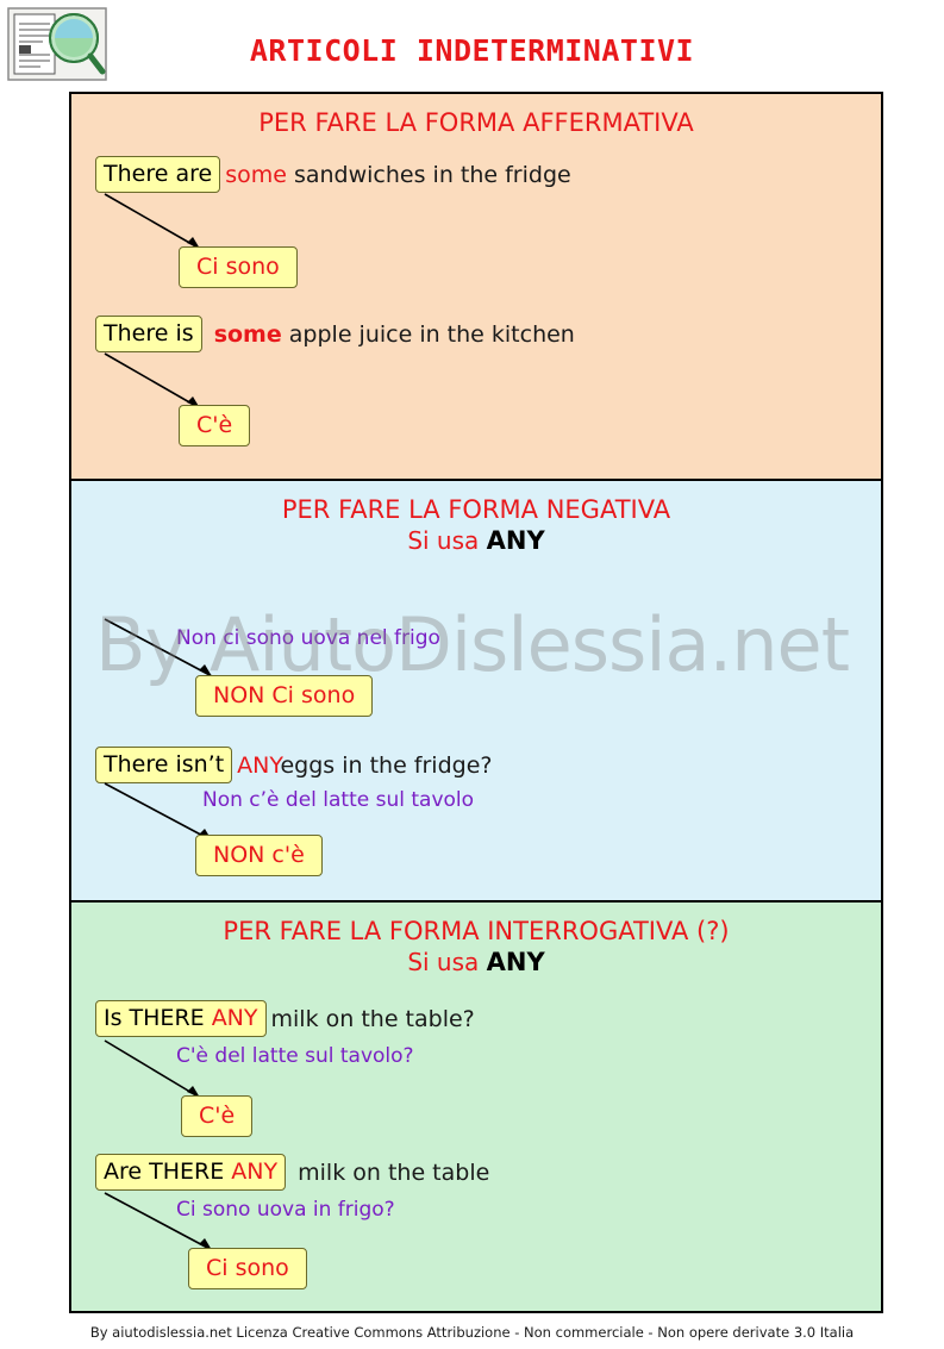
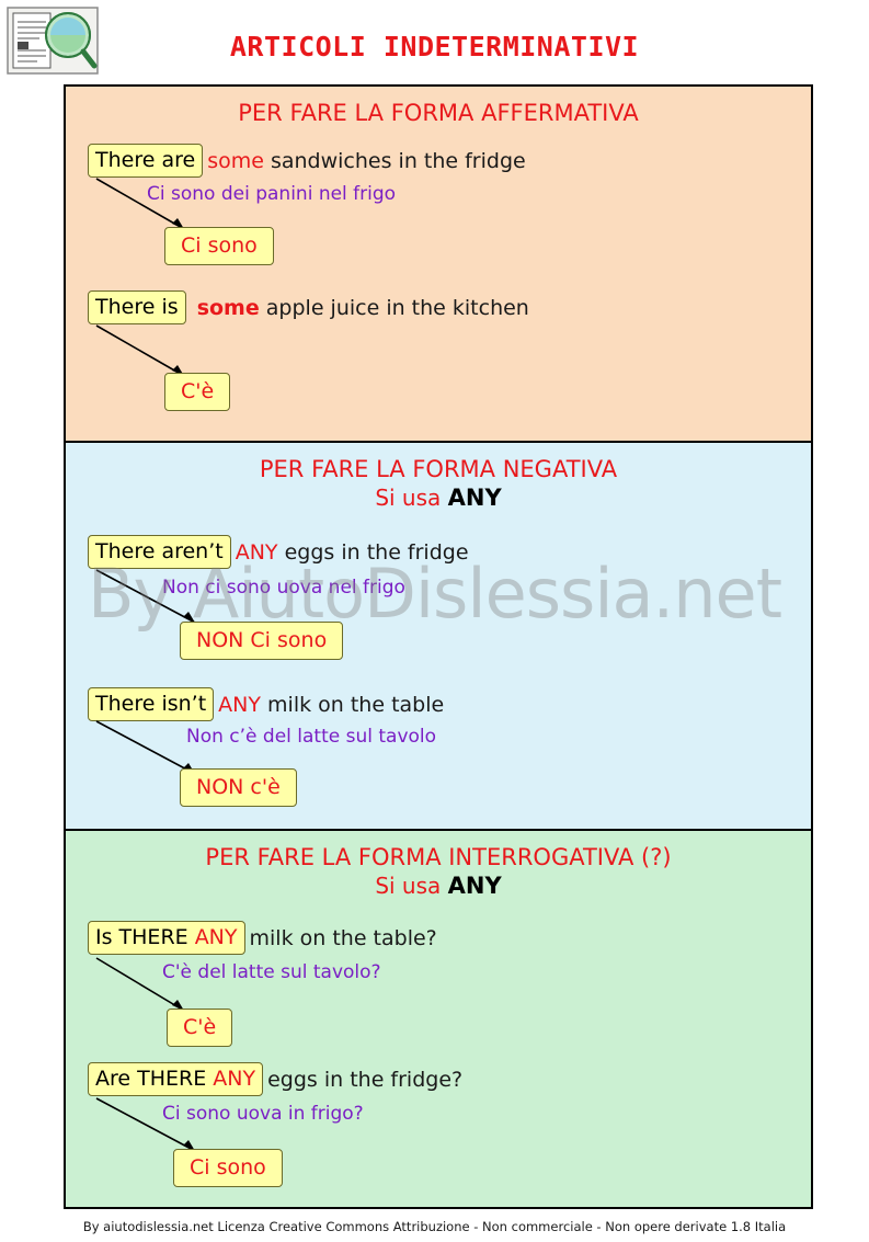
  ARTICOLI INDETERMINATIVI
  PER FARE LA FORMA AFFERMATIVA
  There are some sandwiches in the fridge
+ Ci sono dei panini nel frigo
  Ci sono
  There is some apple juice in the kitchen
  C'è
  PER FARE LA FORMA NEGATIVA
  Si usa ANY
+ There aren’t ANY eggs in the fridge
  Non ci sono uova nel frigo
  NON Ci sono
- There isn’t ANYeggs in the fridge?
+ There isn’t ANY milk on the table
  Non c’è del latte sul tavolo
  NON c'è
  PER FARE LA FORMA INTERROGATIVA (?)
  Si usa ANY
  Is THERE ANY milk on the table?
  C'è del latte sul tavolo?
  C'è
- Are THERE ANY milk on the table
+ Are THERE ANY eggs in the fridge?
  Ci sono uova in frigo?
  Ci sono
  By AiutoDislessia.net
- By aiutodislessia.net Licenza Creative Commons Attribuzione - Non commerciale - Non opere derivate 3.0 Italia
+ By aiutodislessia.net Licenza Creative Commons Attribuzione - Non commerciale - Non opere derivate 1.8 Italia
